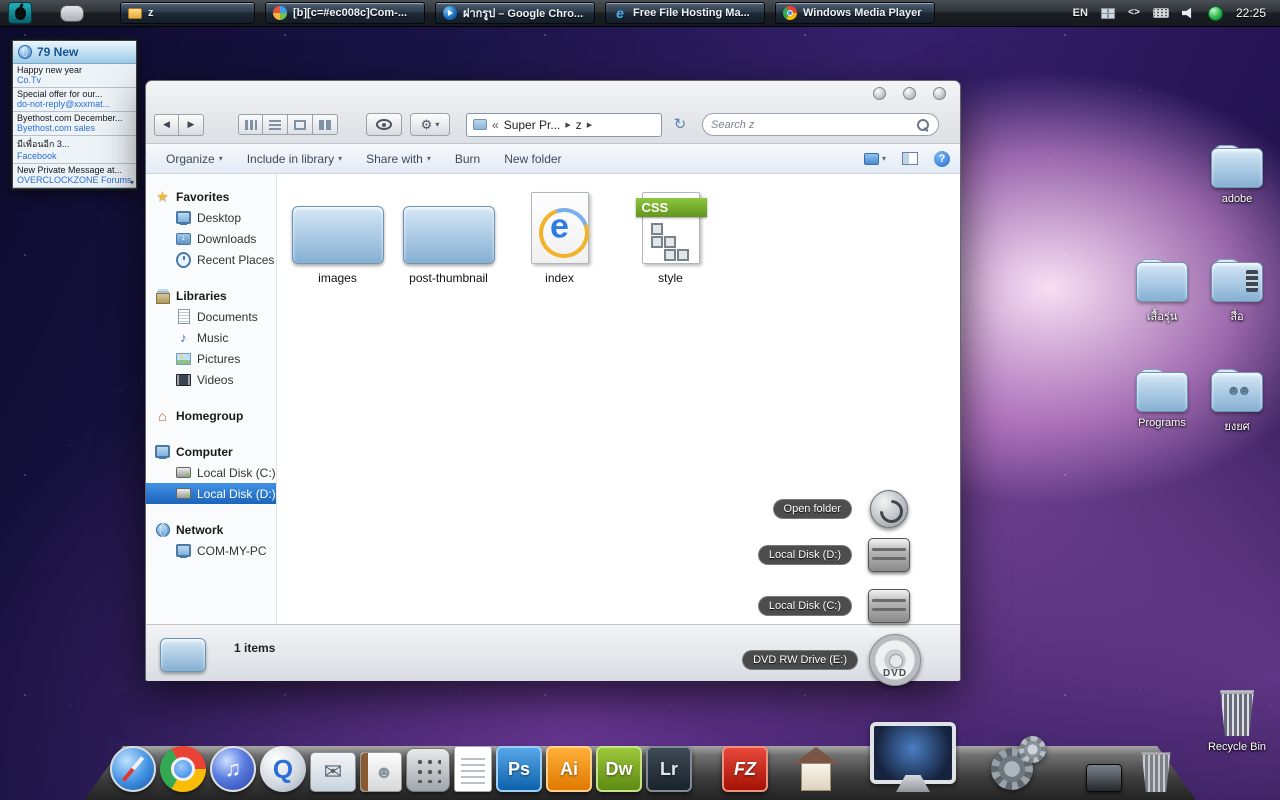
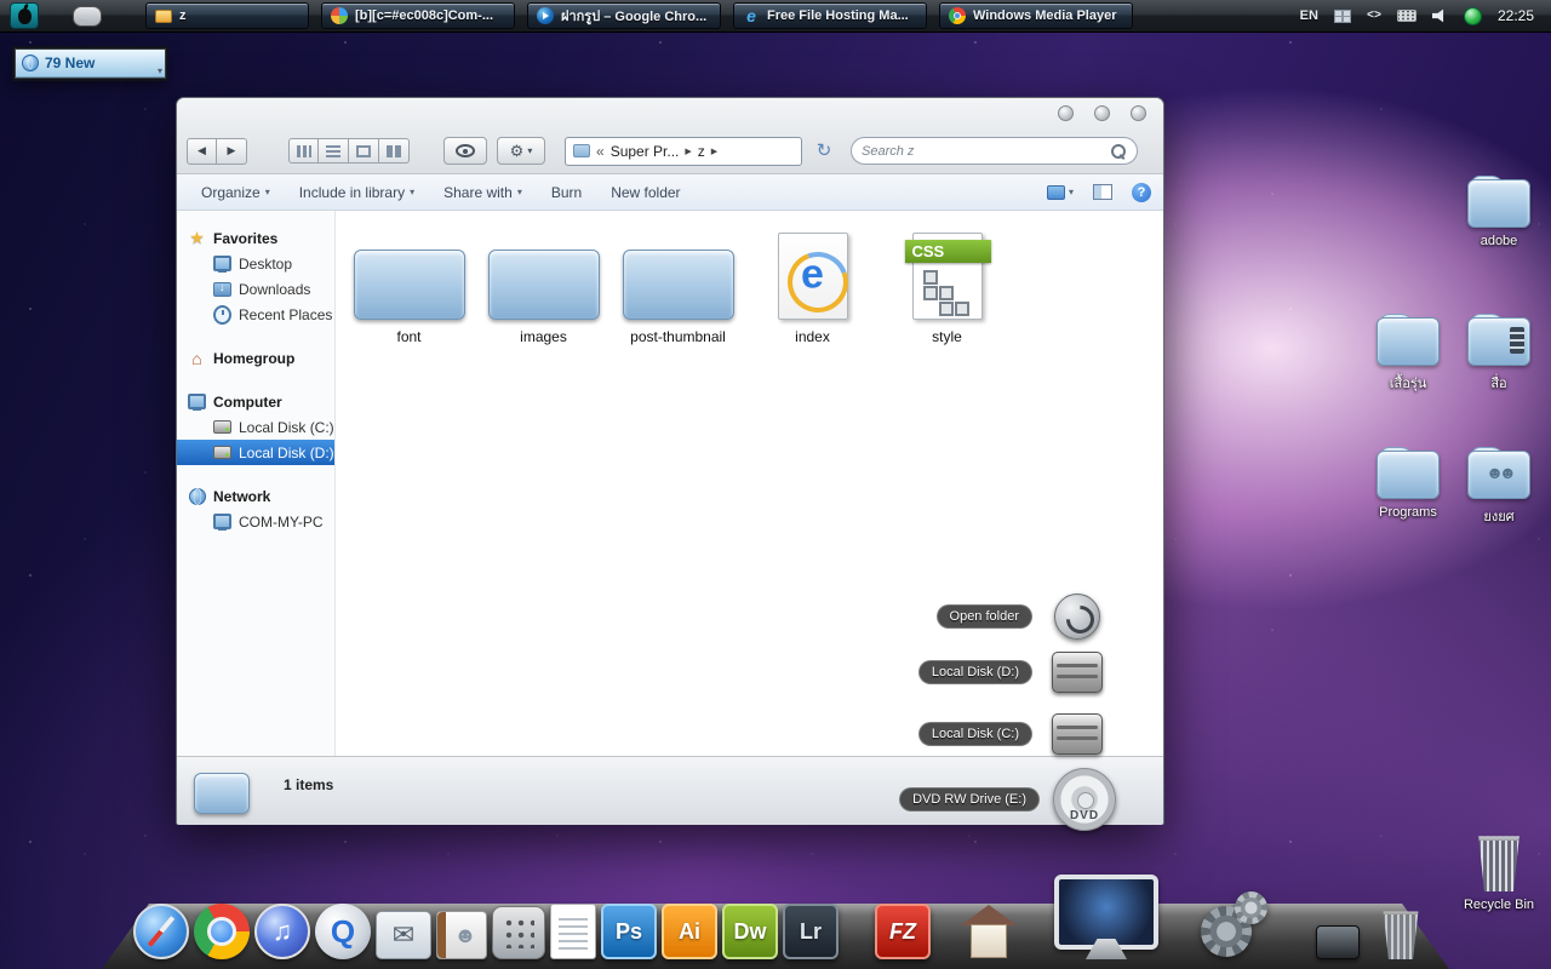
  adobe
  เสื้อรุ่น
  สื่อ
  Programs
  ยงยศ
  Recycle Bin
  z
  [b][c=#ec008c]Com-...
  ฝากรูป – Google Chro...
  Free File Hosting Ma...
  Windows Media Player
  EN
  <>
  22:25
  79 New
- Happy new year
- Co.Tv
- Special offer for our...
- do-not-reply@xxxmat...
- Byethost.com December...
- Byethost.com sales
- มีเพื่อนอีก 3...
- Facebook
- New Private Message at...
- OVERCLOCKZONE Forums
  ▾
  ◀
  ▶
  ⚙
  ▾
  «
  Super Pr...
  z
  ↻
  Search z
  Organize
  ▾
  Include in library
  ▾
  Share with
  ▾
  Burn
  New folder
  ▾
  ?
  Favorites
  Desktop
  Downloads
  Recent Places
- Libraries
- Documents
- Music
- Pictures
- Videos
  Homegroup
  Computer
  Local Disk (C:)
  Local Disk (D:)
  Network
  COM-MY-PC
+ font
  images
  post-thumbnail
  index
  CSS
  style
  1 items
  Open folder
  Local Disk (D:)
  Local Disk (C:)
  DVD RW Drive (E:)
  DVD
  Ps
  Ai
  Dw
  Lr
  FZ
